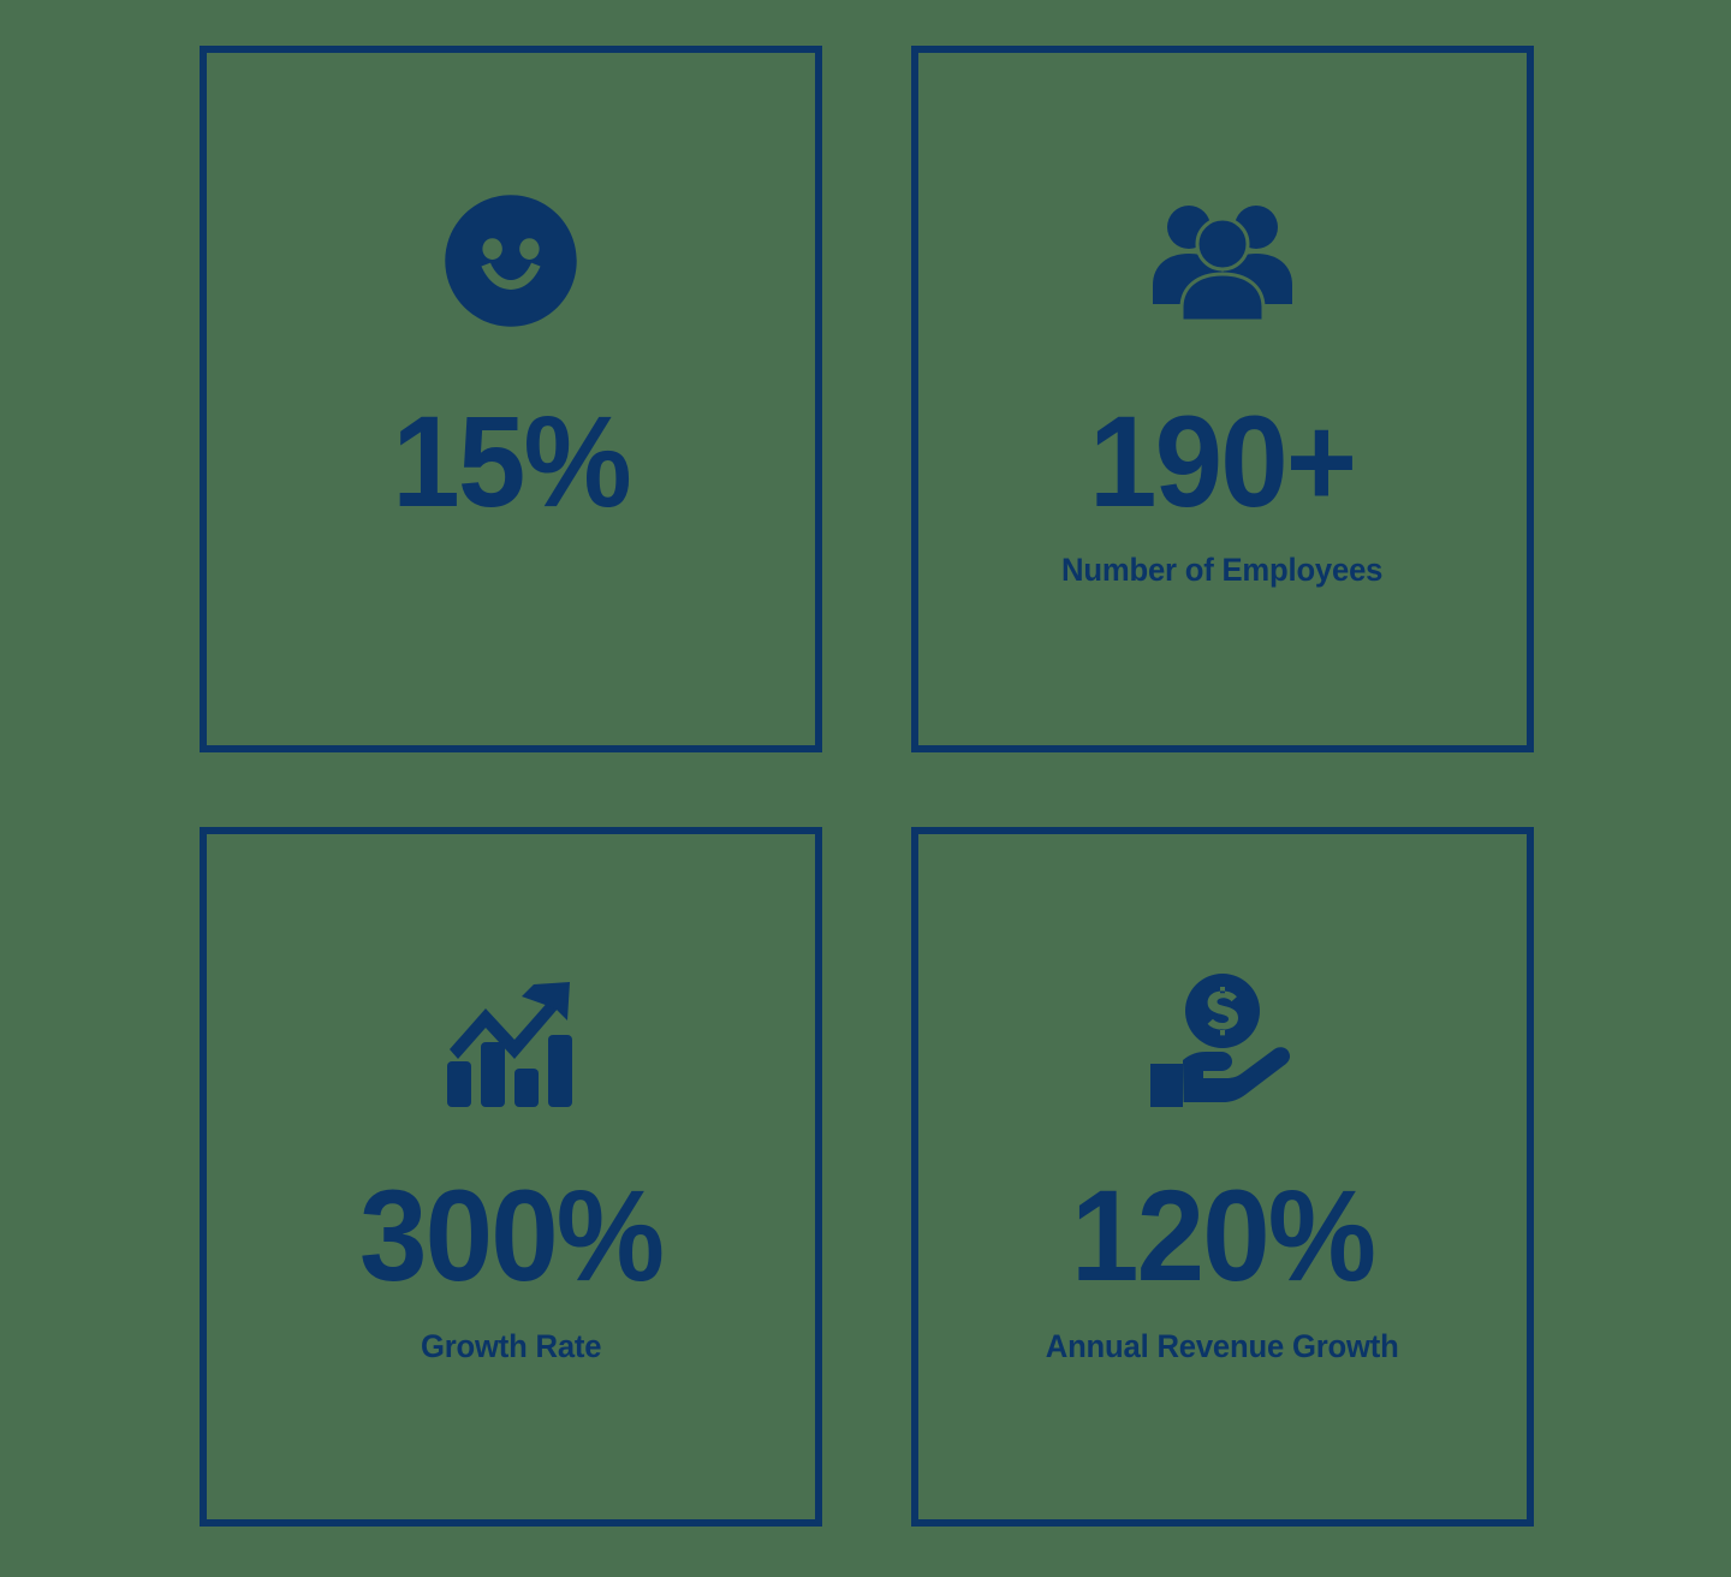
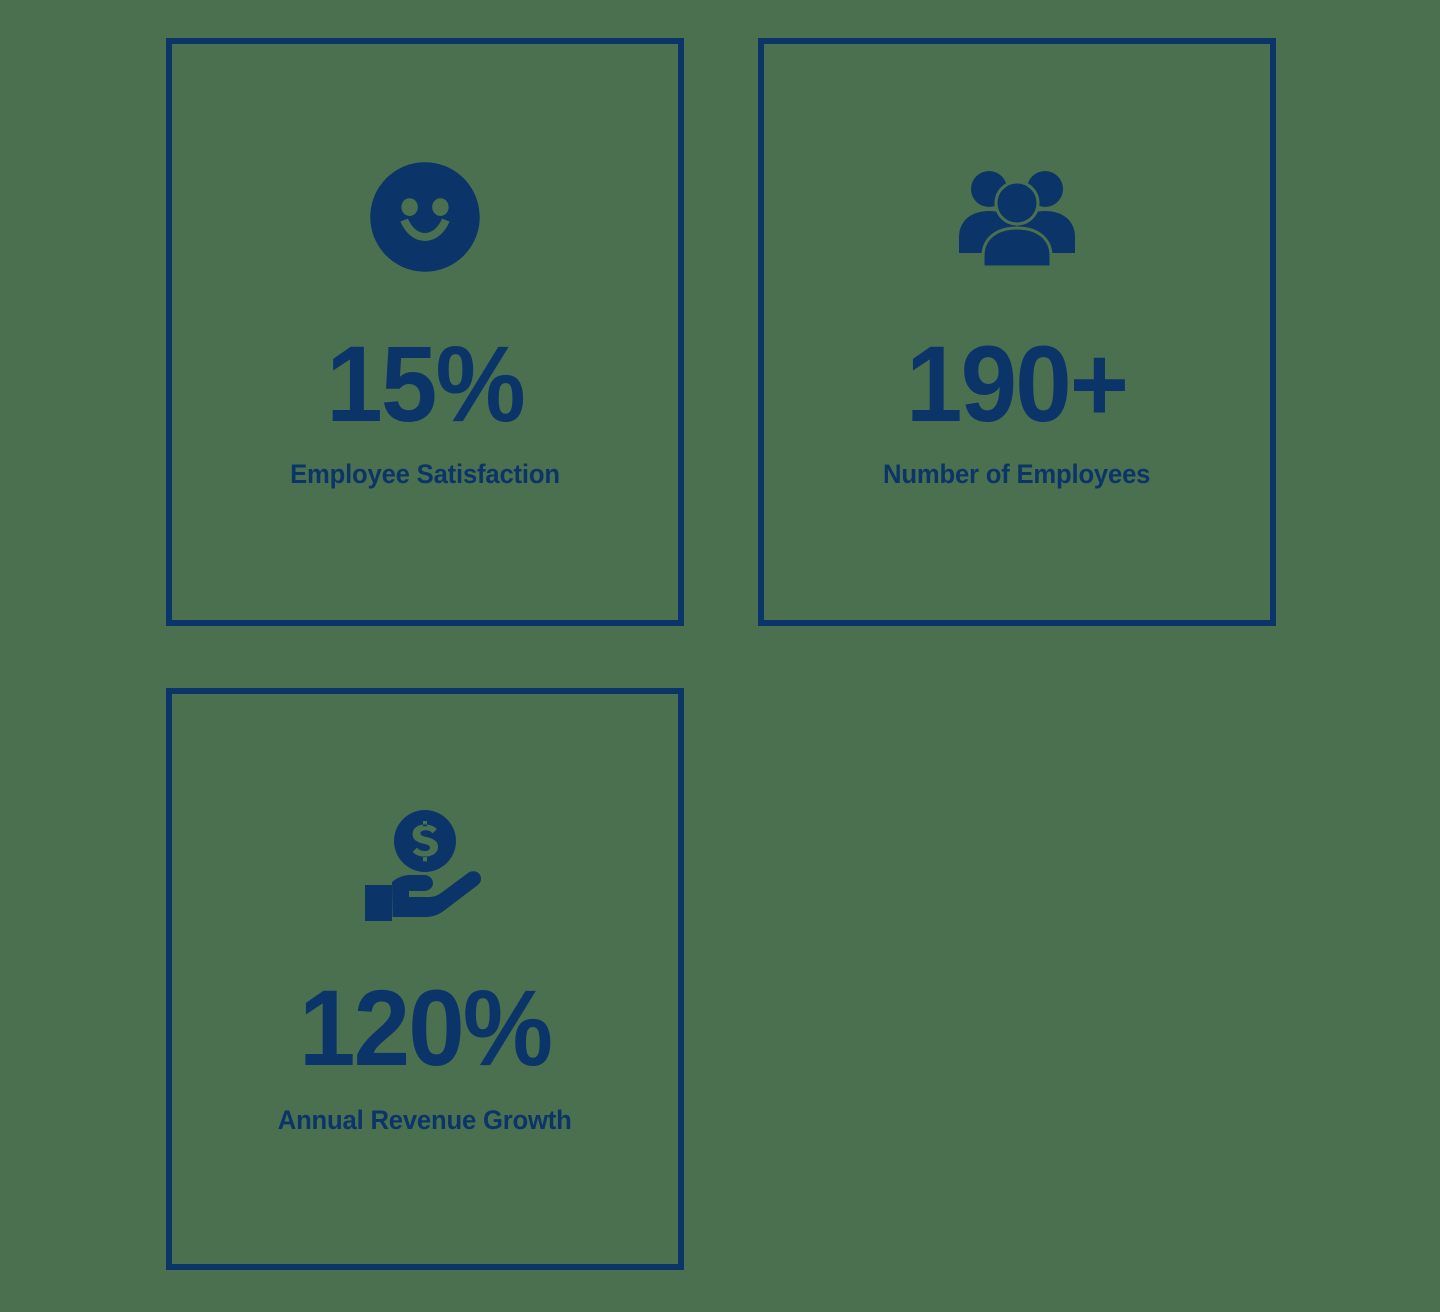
  15%
+ Employee Satisfaction
  190+
  Number of Employees
- 300%
- Growth Rate
  120%
  Annual Revenue Growth
